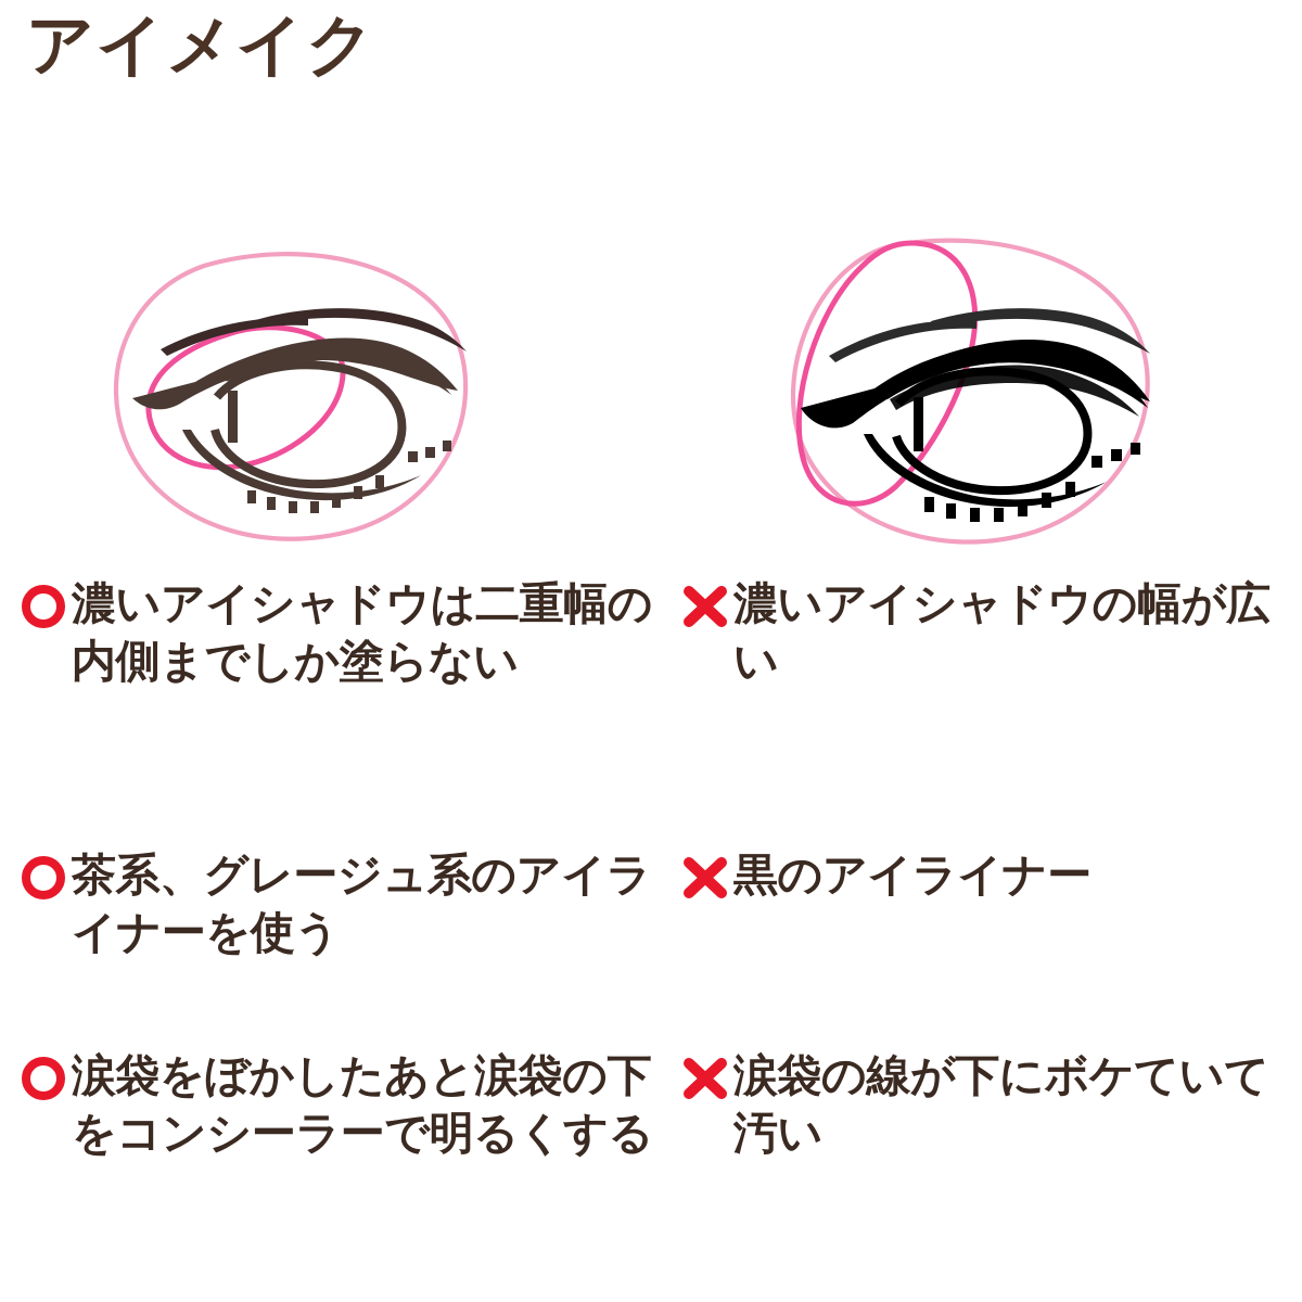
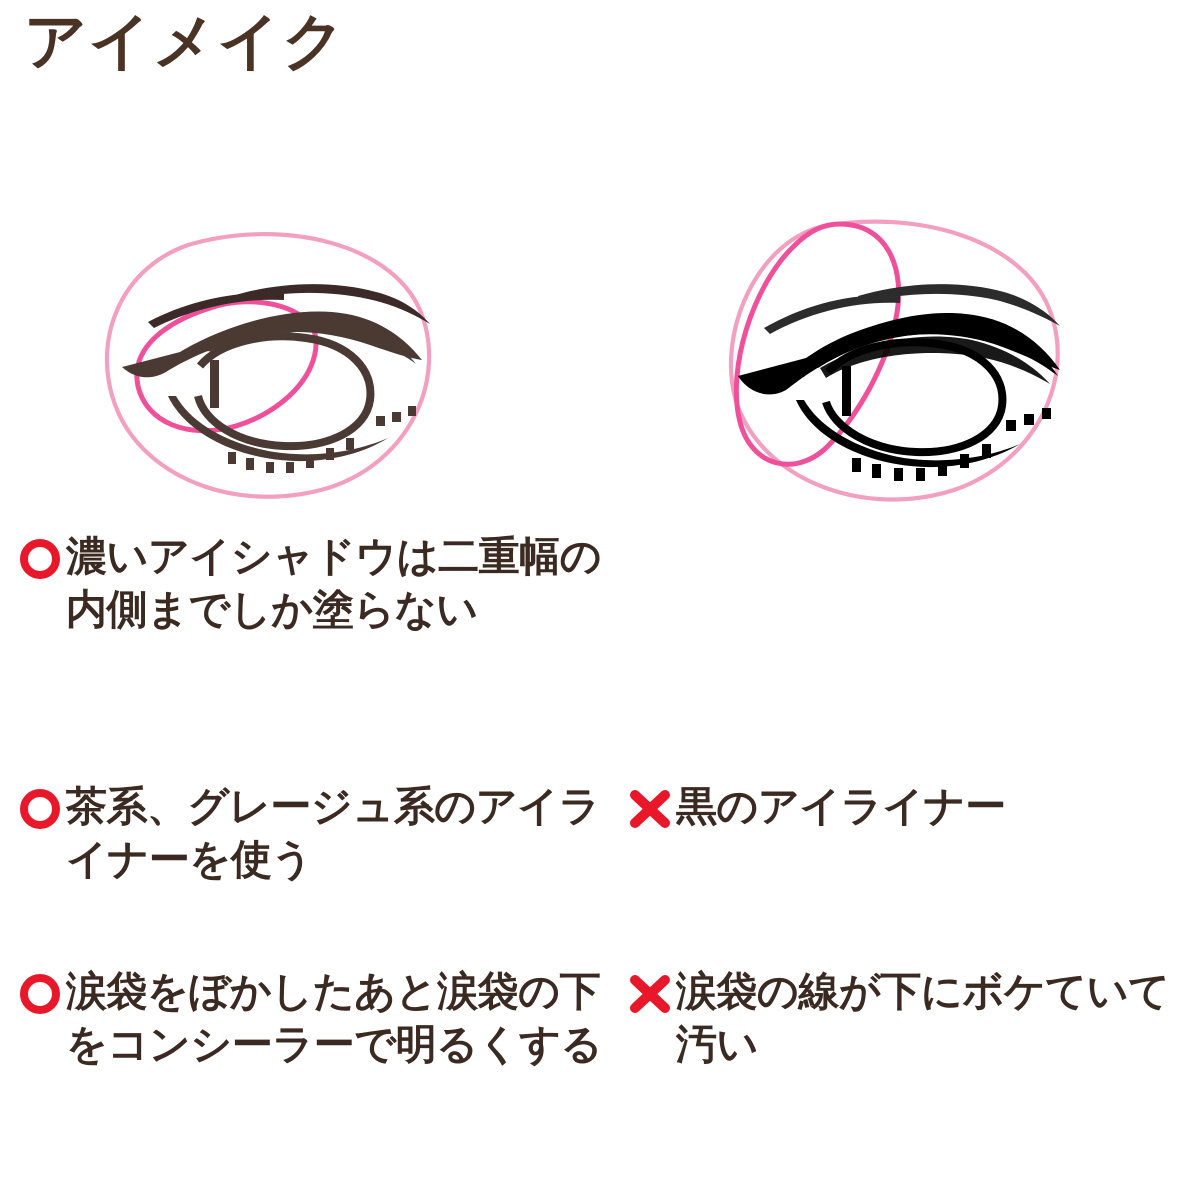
  アイメイク
  濃いアイシャドウは二重幅の内側までしか塗らない
- 濃いアイシャドウの幅が広い
  茶系、グレージュ系のアイライナーを使う
  黒のアイライナー
  涙袋をぼかしたあと涙袋の下をコンシーラーで明るくする
  涙袋の線が下にボケていて汚い
